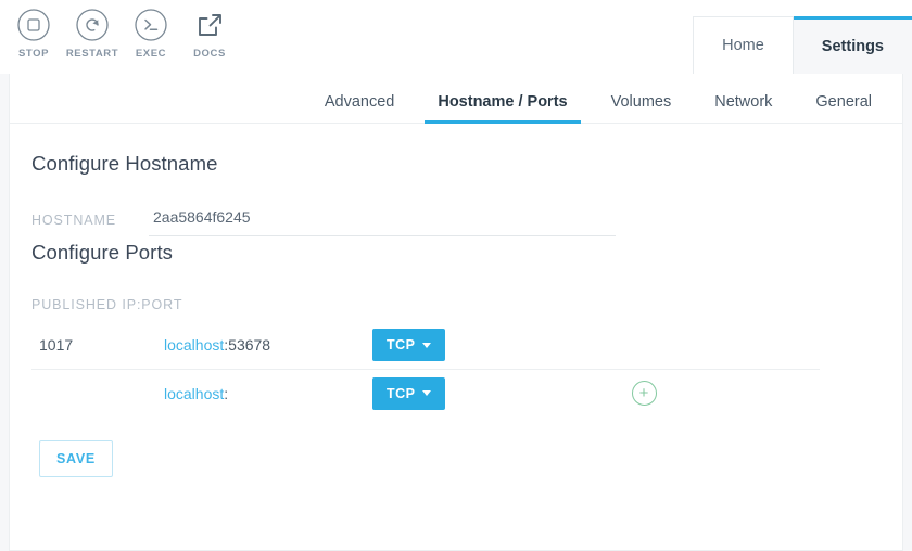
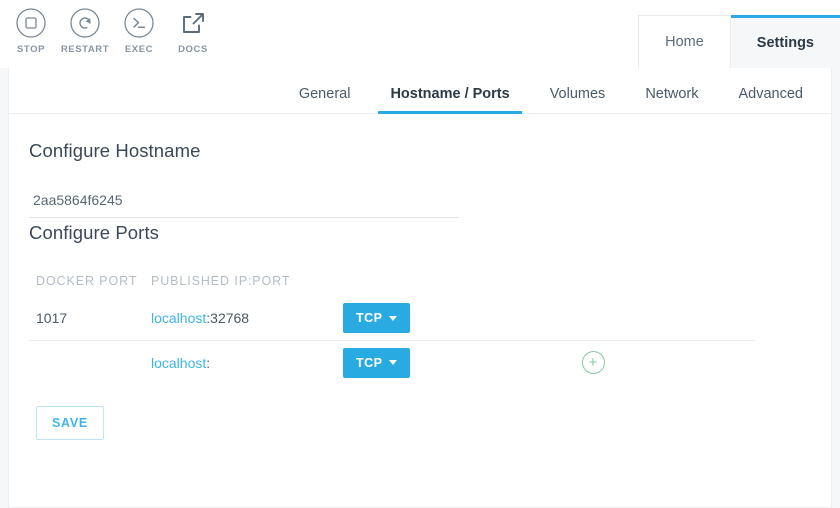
  STOP
  RESTART
  EXEC
  DOCS
  Home
  Settings
- Advanced
+ General
  Hostname / Ports
  Volumes
  Network
- General
+ Advanced
  Configure Hostname
- HOSTNAME
  2aa5864f6245
  Configure Ports
+ DOCKER PORT
  PUBLISHED IP:PORT
  1017
- localhost:53678
+ localhost:32768
  TCP
  localhost:
  TCP
  +
  SAVE
